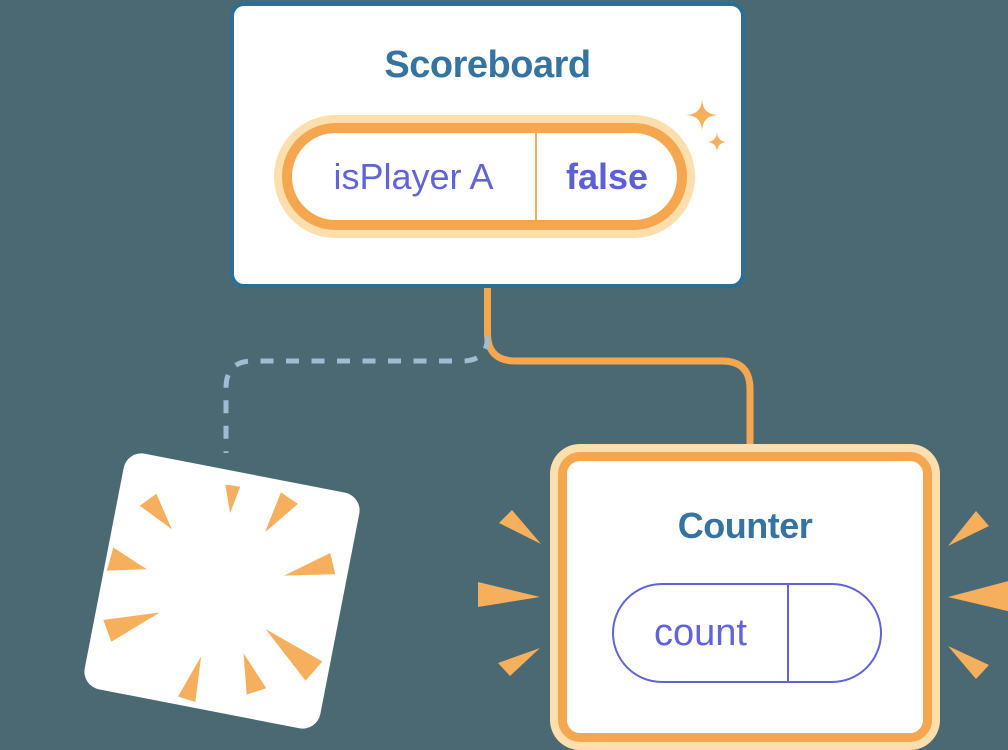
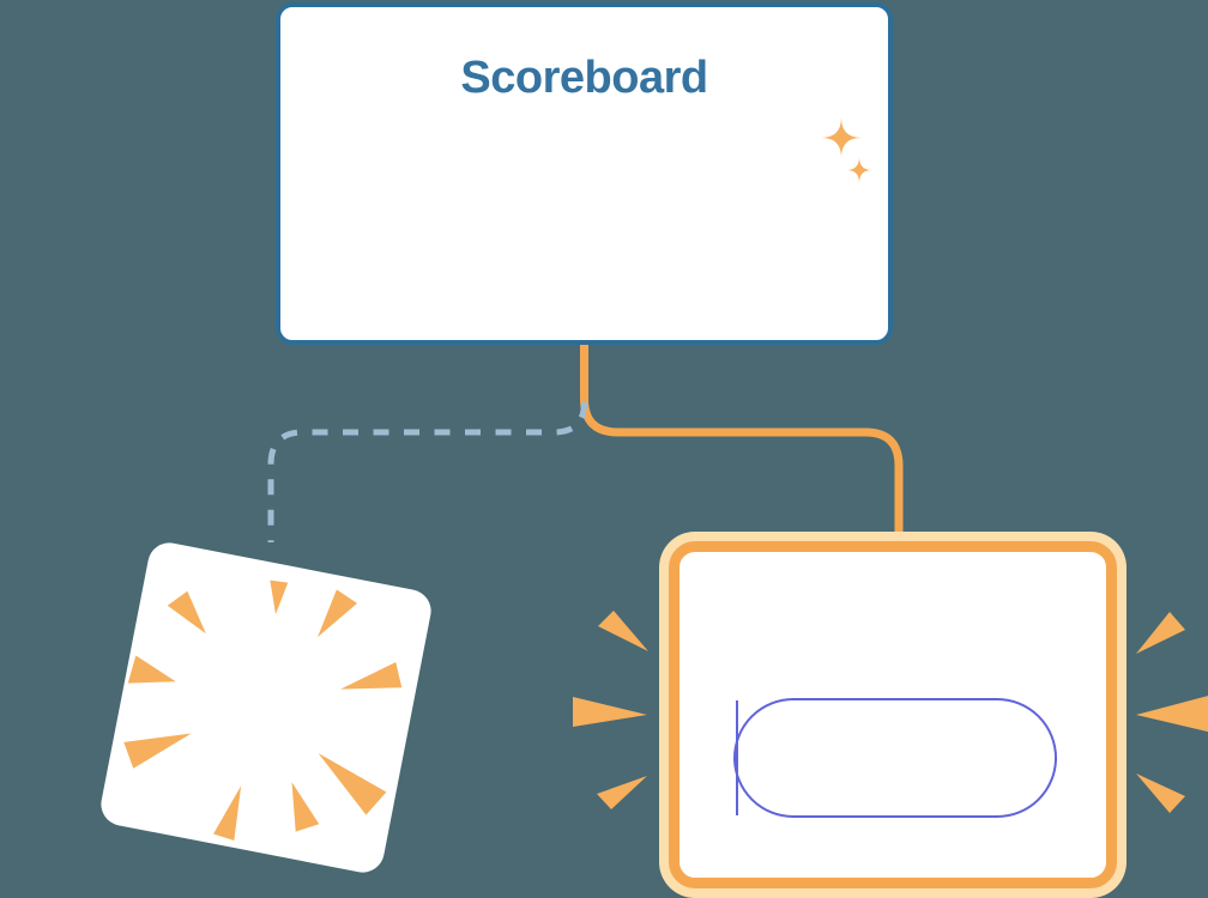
  Scoreboard
- isPlayer A
- false
- Counter
- count
